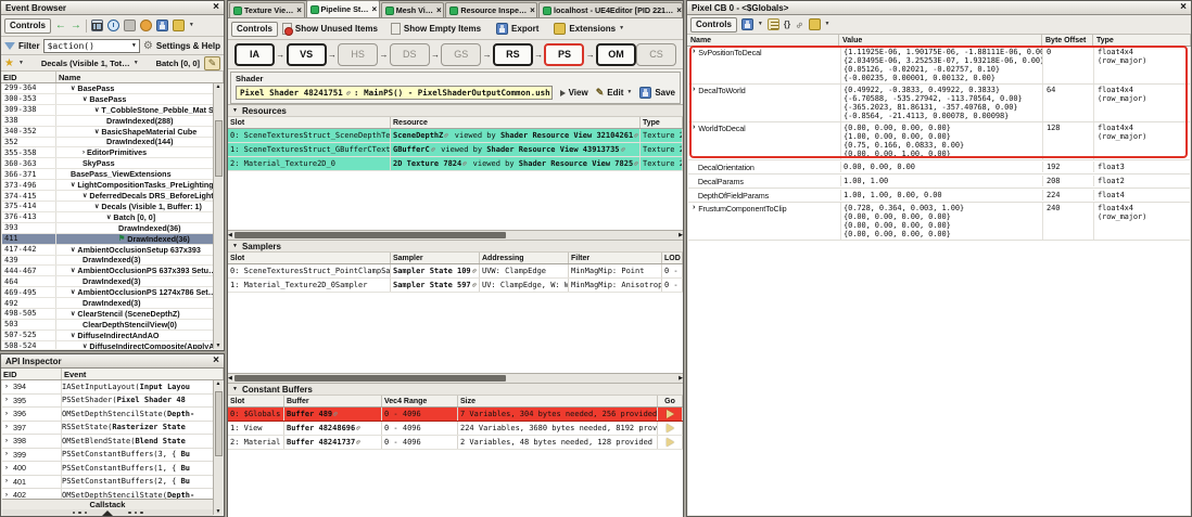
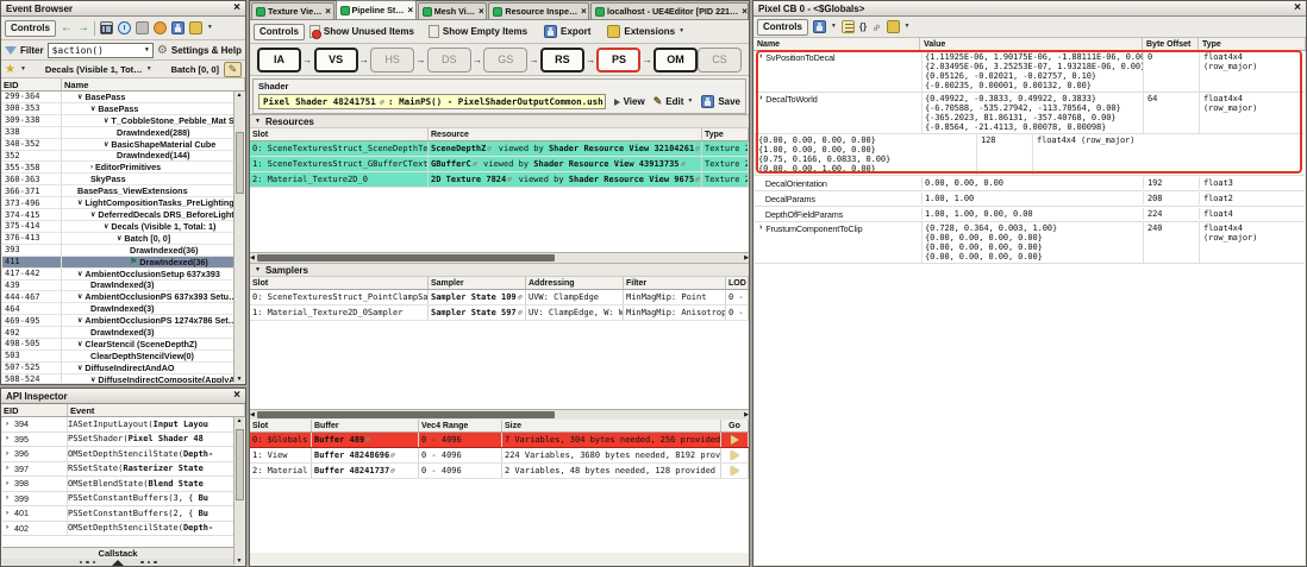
  Event Browser
  ×
  Controls
  ←
  →
  Filter
  $action()
  ⚙
  Settings & Help
  ★
  Decals (Visible 1, Tot…
  Batch [0, 0]
  ✎
  EID
  Name
  299-364
  BasePass
  300-353
  BasePass
  309-338
  T_CobbleStone_Pebble_Mat S
  338
  DrawIndexed(288)
  340-352
  BasicShapeMaterial Cube
  352
  DrawIndexed(144)
  355-358
  EditorPrimitives
  360-363
  SkyPass
  366-371
  BasePass_ViewExtensions
  373-496
  LightCompositionTasks_PreLighting
  374-415
  DeferredDecals DRS_BeforeLigh
  375-414
- Decals (Visible 1, Buffer: 1)
+ Decals (Visible 1, Total: 1)
  376-413
  Batch [0, 0]
  393
  DrawIndexed(36)
  411
  DrawIndexed(36)
  417-442
  AmbientOcclusionSetup 637x393
  439
  DrawIndexed(3)
  444-467
  AmbientOcclusionPS 637x393 Setu
  464
  DrawIndexed(3)
  469-495
  AmbientOcclusionPS 1274x786 Set
  492
  DrawIndexed(3)
  498-505
  ClearStencil (SceneDepthZ)
  503
  ClearDepthStencilView(0)
  507-525
  DiffuseIndirectAndAO
  508-524
  DiffuseIndirectComposite(ApplyA
  API Inspector
  ×
  EID
  Event
  394
  IASetInputLayout(Input Layou
  395
  PSSetShader(Pixel Shader 48
  396
  OMSetDepthStencilState(Depth-
  397
  RSSetState(Rasterizer State
  398
  OMSetBlendState(Blend State
  399
  PSSetConstantBuffers(3, { Bu
- 400
- PSSetConstantBuffers(1, { Bu
  401
  PSSetConstantBuffers(2, { Bu
  402
  OMSetDepthStencilState(Depth-
  Callstack
  Texture Vie…
  ×
  Pipeline St…
  ×
  Mesh Vi…
  ×
  Resource Inspe…
  ×
  localhost - UE4Editor [PID 221…
  ×
  Controls
  Show Unused Items
  Show Empty Items
  Export
  Extensions
  IA
  →
  VS
  →
  HS
  →
  DS
  →
  GS
  →
  RS
  →
  PS
  →
  OM
  CS
  Shader
  Pixel Shader 48241751
  : MainPS() - PixelShaderOutputCommon.ush
  View
  ✎
  Edit
  Save
  Resources
  0: SceneTexturesStruct_SceneDepthTe
  SceneDepthZ
  viewed by
  Shader Resource View 32104261
  Texture 2
  1: SceneTexturesStruct_GBufferCText
  GBufferC
  viewed by
  Shader Resource View 43913735
  Texture 2
  2: Material_Texture2D_0
  2D Texture 7824
  viewed by
- Shader Resource View 7825
+ Shader Resource View 9675
  Texture 2
  Samplers
  0: SceneTexturesStruct_PointClampSa
  Sampler State 109
  UVW: ClampEdge
  MinMagMip: Point
  0 -
  1: Material_Texture2D_0Sampler
  Sampler State 597
  UV: ClampEdge, W: W
  MinMagMip: Anisotrop
  0 -
- Constant Buffers
  0: $Globals
  Buffer 489
  0 - 4096
  7 Variables, 304 bytes needed, 256 provided
  1: View
  Buffer 48248696
  0 - 4096
  224 Variables, 3680 bytes needed, 8192 prov
  2: Material
  Buffer 48241737
  0 - 4096
  2 Variables, 48 bytes needed, 128 provided
  Pixel CB 0 - <$Globals>
  ×
  Controls
  {}
  SvPositionToDecal
  {1.11925E-06, 1.90175E-06, -1.88111E-06, 0.00
  {2.03495E-06, 3.25253E-07, 1.93218E-06, 0.00}
  {0.05126, -0.02021, -0.02757, 0.10}
  {-0.00235, 0.00001, 0.00132, 0.00}
  0
  float4x4 (row_major)
  DecalToWorld
  {0.49922, -0.3833, 0.49922, 0.3833}
  {-6.70588, -535.27942, -113.70564, 0.00}
  {-365.2023, 81.86131, -357.40768, 0.00}
  {-0.8564, -21.4113, 0.00078, 0.00098}
  64
  float4x4 (row_major)
- WorldToDecal
  {0.00, 0.00, 0.00, 0.00}
  {1.00, 0.00, 0.00, 0.00}
  {0.75, 0.166, 0.0833, 0.00}
  {0.00, 0.00, 1.00, 0.00}
  128
  float4x4 (row_major)
  DecalOrientation
  0.00, 0.00, 0.00
  192
  float3
  DecalParams
  1.00, 1.00
  208
  float2
  DepthOfFieldParams
  1.00, 1.00, 0.00, 0.00
  224
  float4
  FrustumComponentToClip
  {0.728, 0.364, 0.003, 1.00}
  {0.00, 0.00, 0.00, 0.00}
  {0.00, 0.00, 0.00, 0.00}
  {0.00, 0.00, 0.00, 0.00}
  240
  float4x4 (row_major)
